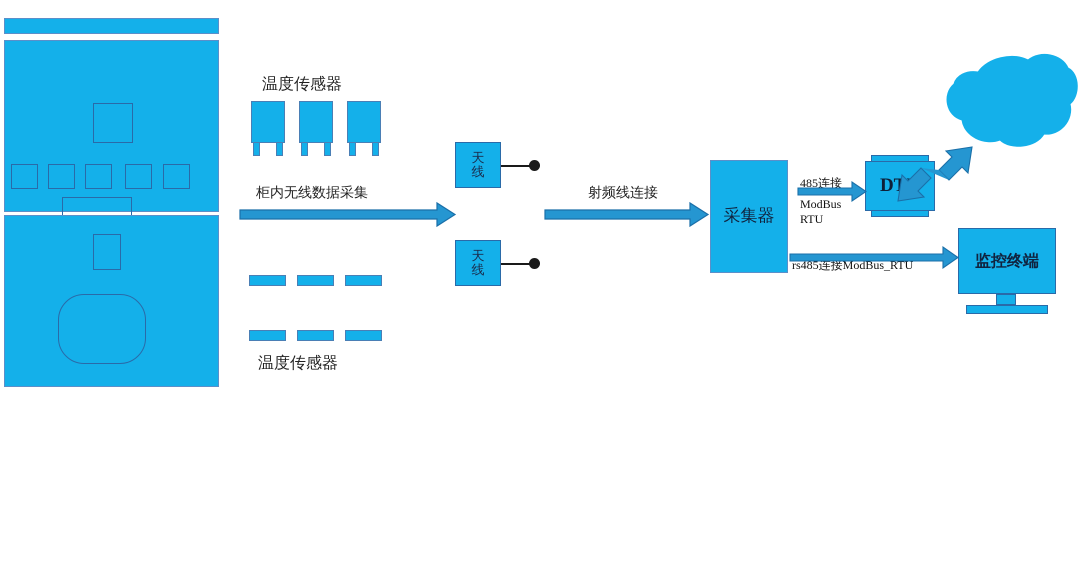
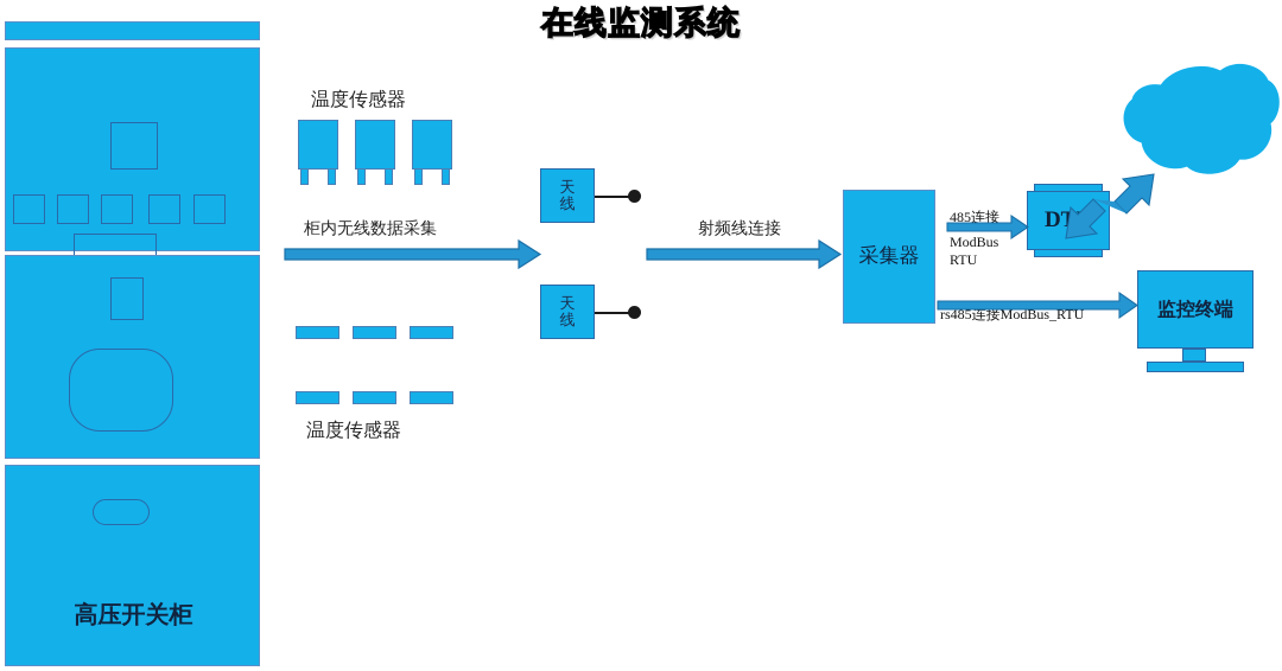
+ 在线监测系统
+ 高压开关柜
  温度传感器
  温度传感器
  柜内无线数据采集
  射频线连接
  天
  线
  天
  线
  采集器
  485连接
  ModBus
  RTU
  rs485连接ModBus_RTU
  监控终端
